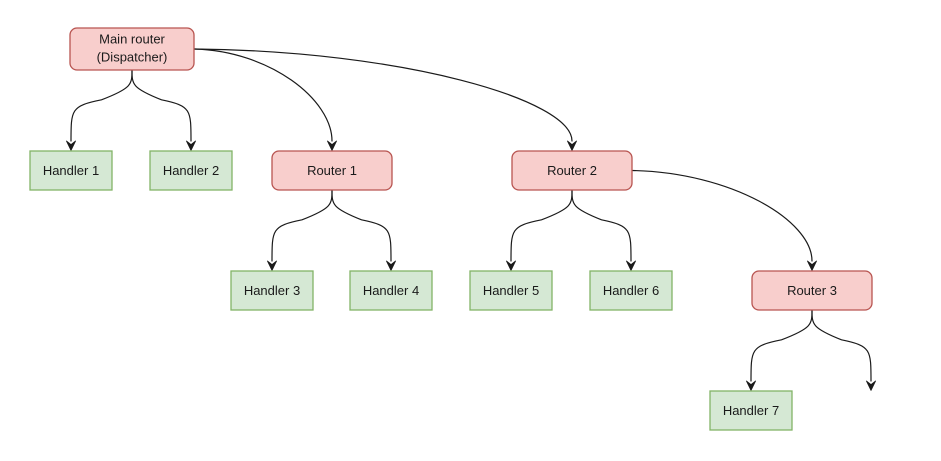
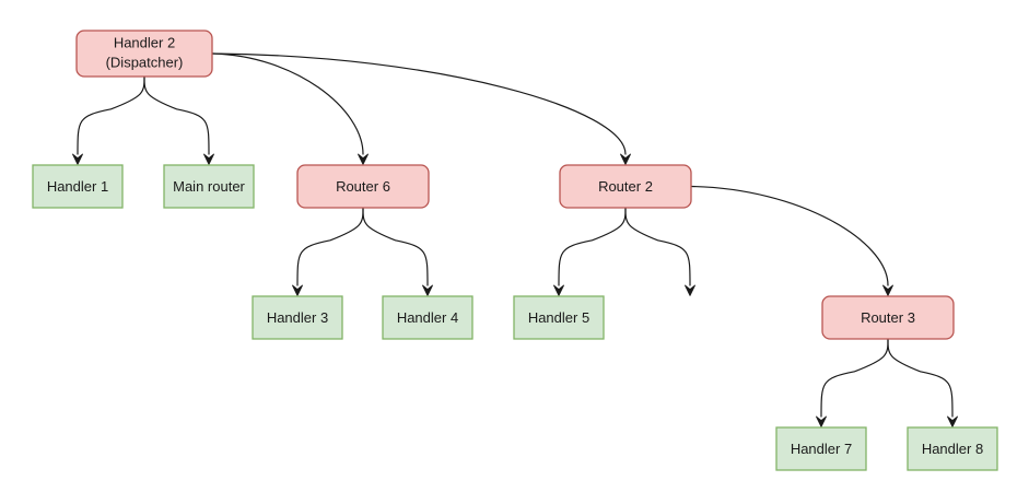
- Main router
+ Handler 2
  (Dispatcher)
  Handler 1
- Handler 2
+ Main router
- Router 1
+ Router 6
  Router 2
  Handler 3
  Handler 4
  Handler 5
- Handler 6
  Router 3
  Handler 7
+ Handler 8
